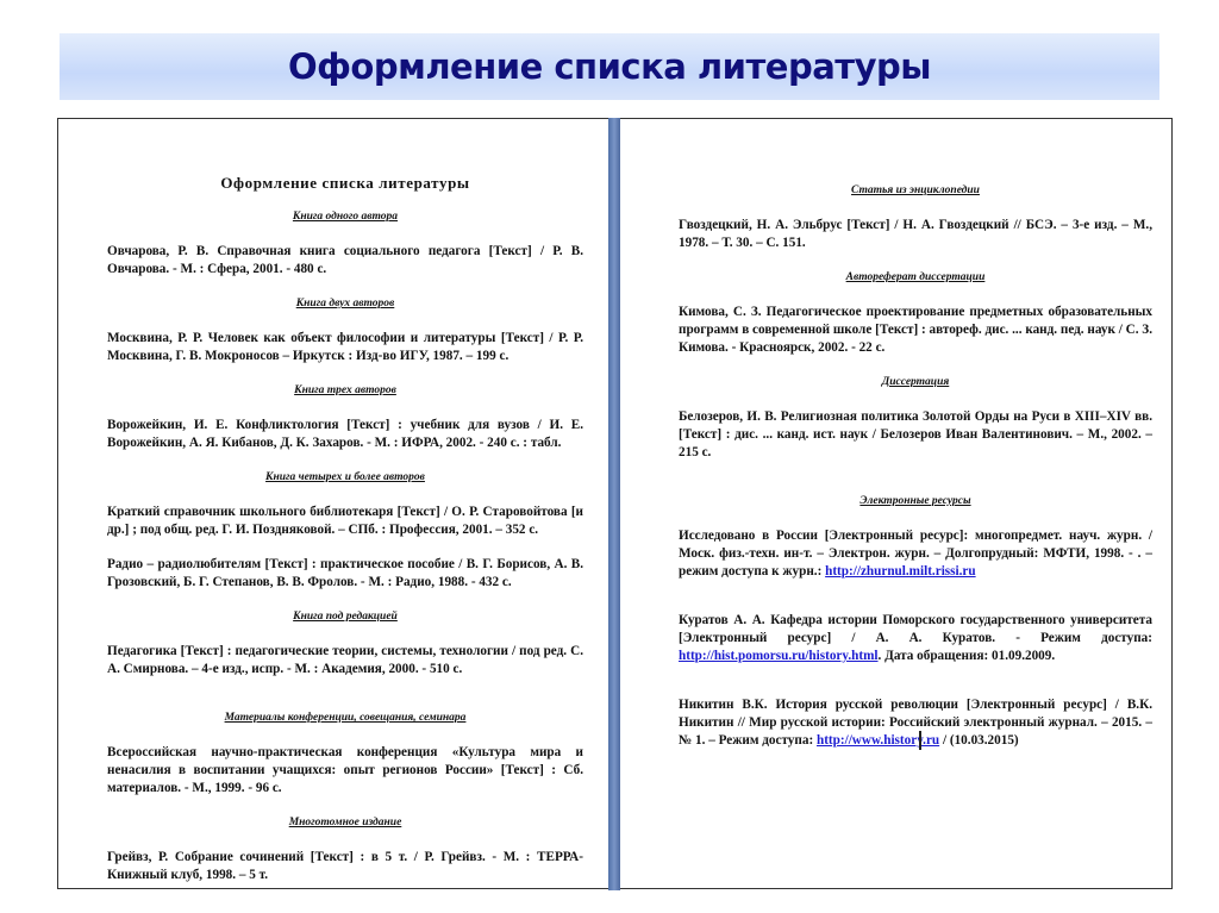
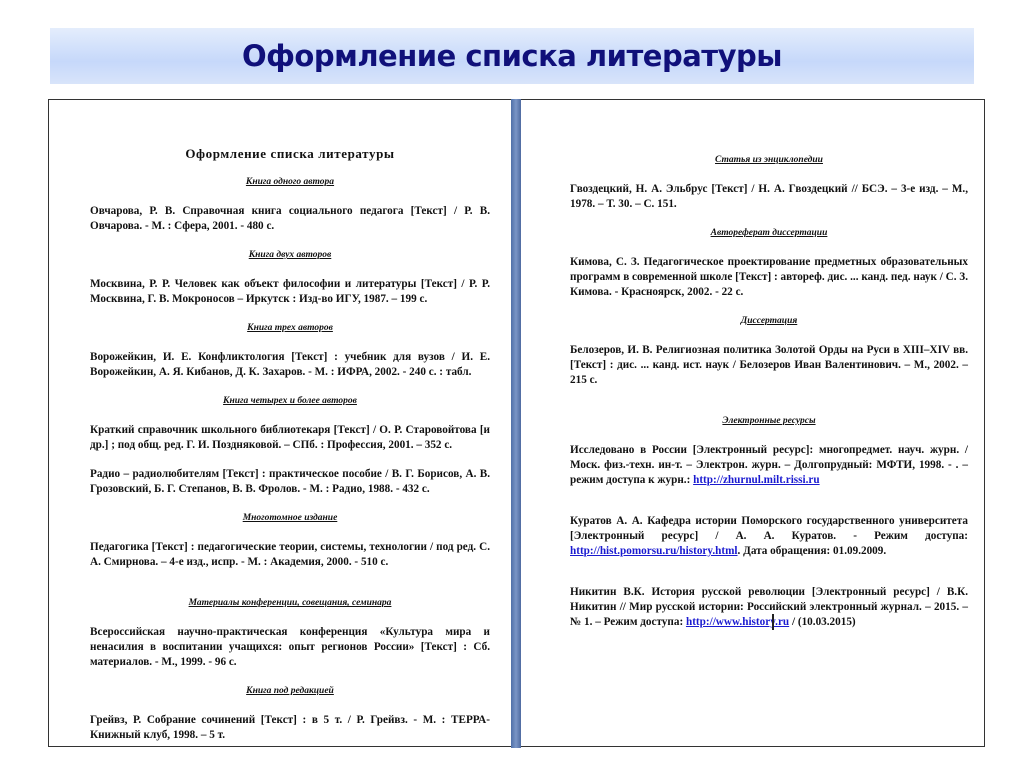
  Оформление списка литературы
  Оформление списка литературы
  Книга одного автора
  Овчарова, Р. В. Справочная книга социального педагога [Текст] / Р. В. Овчарова. - М. : Сфера, 2001. - 480 с.
  Книга двух авторов
  Москвина, Р. Р. Человек как объект философии и литературы [Текст] / Р. Р. Москвина, Г. В. Мокроносов – Иркутск : Изд-во ИГУ, 1987. – 199 с.
  Книга трех авторов
  Ворожейкин, И. Е. Конфликтология [Текст] : учебник для вузов / И. Е. Ворожейкин, А. Я. Кибанов, Д. К. Захаров. - М. : ИФРА, 2002. - 240 с. : табл.
  Книга четырех и более авторов
  Краткий справочник школьного библиотекаря [Текст] / О. Р. Старовойтова [и др.] ; под общ. ред. Г. И. Поздняковой. – СПб. : Профессия, 2001. – 352 с.
  Радио – радиолюбителям [Текст] : практическое пособие / В. Г. Борисов, А. В. Грозовский, Б. Г. Степанов, В. В. Фролов. - М. : Радио, 1988. - 432 с.
- Книга под редакцией
+ Многотомное издание
  Педагогика [Текст] : педагогические теории, системы, технологии / под ред. С. А. Смирнова. – 4-е изд., испр. - М. : Академия, 2000. - 510 с.
  Материалы конференции, совещания, семинара
  Всероссийская научно-практическая конференция «Культура мира и ненасилия в воспитании учащихся: опыт регионов России» [Текст] : Сб. материалов. - М., 1999. - 96 с.
- Многотомное издание
+ Книга под редакцией
  Грейвз, Р. Собрание сочинений [Текст] : в 5 т. / Р. Грейвз. - М. : ТЕРРА-Книжный клуб, 1998. – 5 т.
  Статья из энциклопедии
  Гвоздецкий, Н. А. Эльбрус [Текст] / Н. А. Гвоздецкий // БСЭ. – 3-е изд. – М., 1978. – Т. 30. – С. 151.
  Автореферат диссертации
  Кимова, С. З. Педагогическое проектирование предметных образовательных программ в современной школе [Текст] : автореф. дис. ... канд. пед. наук / С. З. Кимова. - Красноярск, 2002. - 22 с.
  Диссертация
  Белозеров, И. В. Религиозная политика Золотой Орды на Руси в XIII–XIV вв. [Текст] : дис. ... канд. ист. наук / Белозеров Иван Валентинович. – М., 2002. – 215 с.
  Электронные ресурсы
  Исследовано в России [Электронный ресурс]: многопредмет. науч. журн. / Моск. физ.-техн. ин-т. – Электрон. журн. – Долгопрудный: МФТИ, 1998. - . – режим доступа к журн.: http://zhurnul.milt.rissi.ru
  Куратов А. А. Кафедра истории Поморского государственного университета [Электронный ресурс] / А. А. Куратов. - Режим доступа: http://hist.pomorsu.ru/history.html. Дата обращения: 01.09.2009.
  Никитин В.К. История русской революции [Электронный ресурс] / В.К. Никитин // Мир русской истории: Российский электронный журнал. – 2015. – № 1. – Режим доступа: http://www.histor.ru / (10.03.2015)
